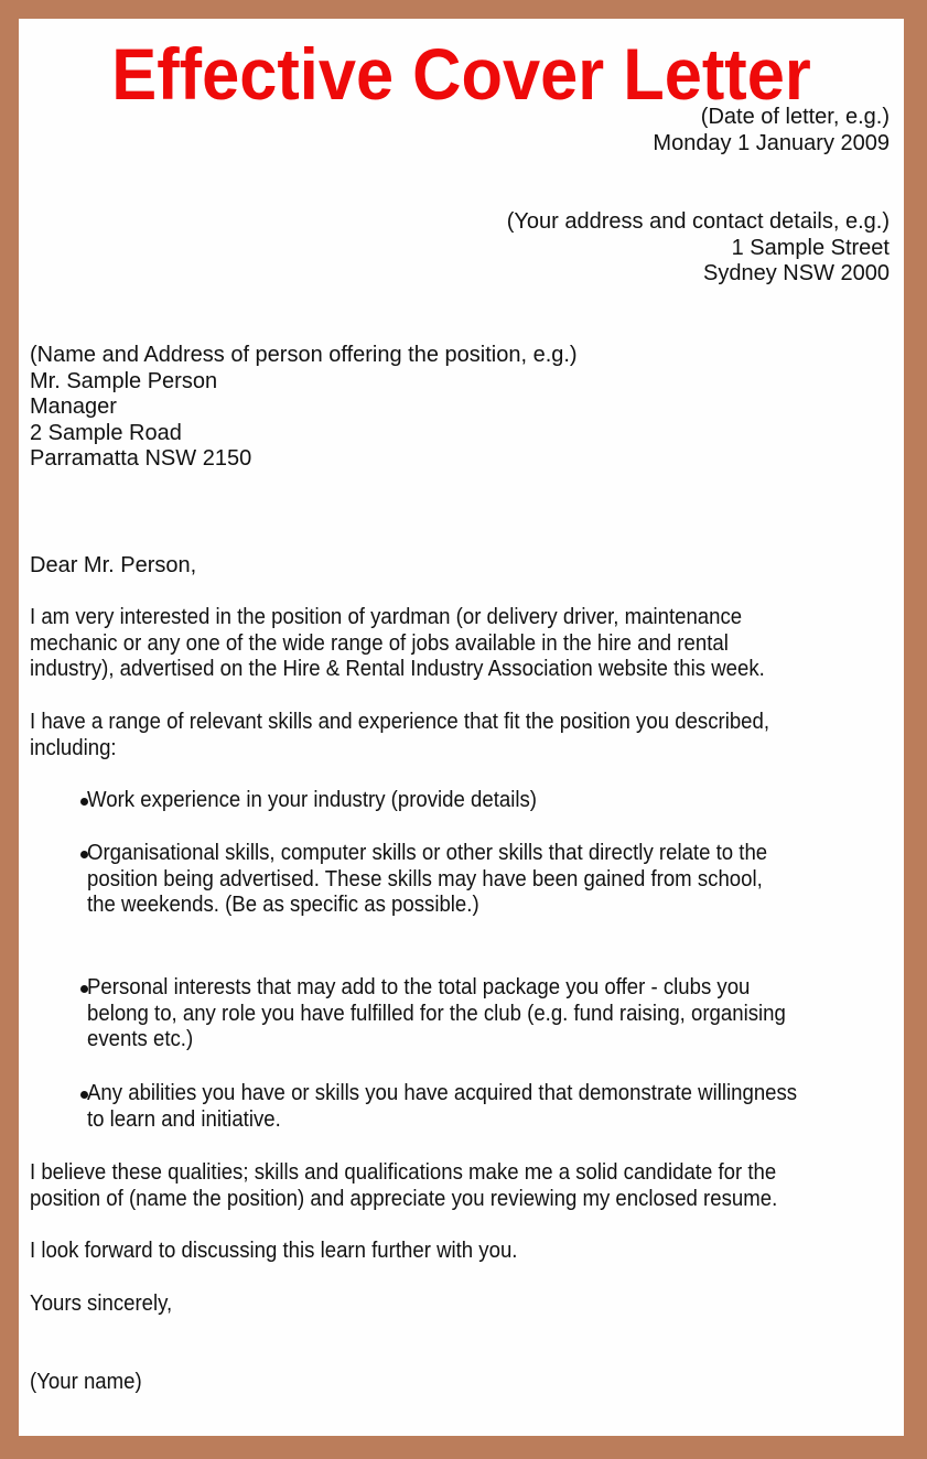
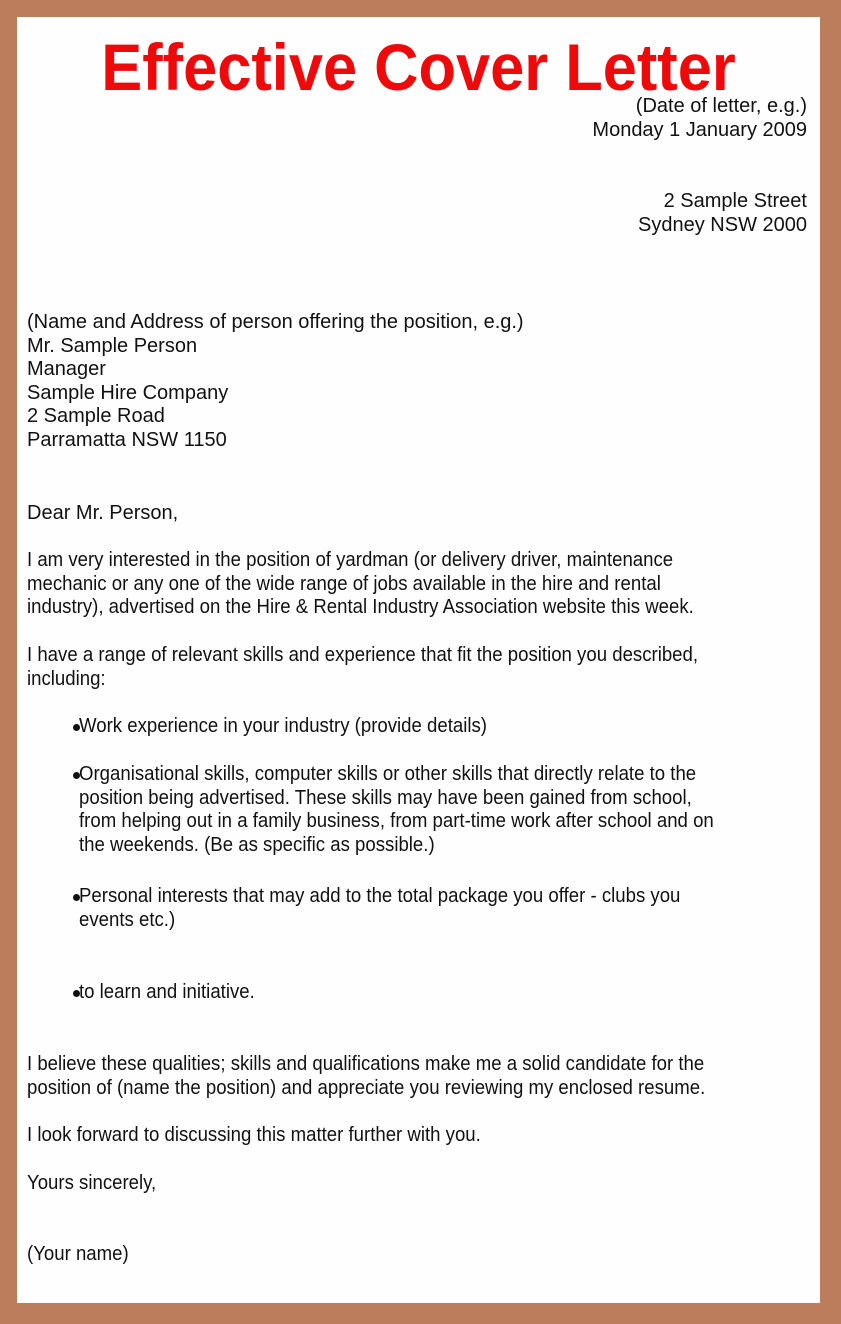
  Effective Cover Letter
  (Date of letter, e.g.)
  Monday 1 January 2009
- (Your address and contact details, e.g.)
- 1 Sample Street
+ 2 Sample Street
  Sydney NSW 2000
  (Name and Address of person offering the position, e.g.)
  Mr. Sample Person
  Manager
+ Sample Hire Company
  2 Sample Road
- Parramatta NSW 2150
+ Parramatta NSW 1150
  Dear Mr. Person,
  I am very interested in the position of yardman (or delivery driver, maintenance
  mechanic or any one of the wide range of jobs available in the hire and rental
  industry), advertised on the Hire & Rental Industry Association website this week.
  I have a range of relevant skills and experience that fit the position you described,
  including:
  Work experience in your industry (provide details)
  Organisational skills, computer skills or other skills that directly relate to the
  position being advertised. These skills may have been gained from school,
+ from helping out in a family business, from part-time work after school and on
  the weekends. (Be as specific as possible.)
  Personal interests that may add to the total package you offer - clubs you
- belong to, any role you have fulfilled for the club (e.g. fund raising, organising
  events etc.)
- Any abilities you have or skills you have acquired that demonstrate willingness
  to learn and initiative.
  I believe these qualities; skills and qualifications make me a solid candidate for the
  position of (name the position) and appreciate you reviewing my enclosed resume.
- I look forward to discussing this learn further with you.
+ I look forward to discussing this matter further with you.
  Yours sincerely,
  (Your name)
